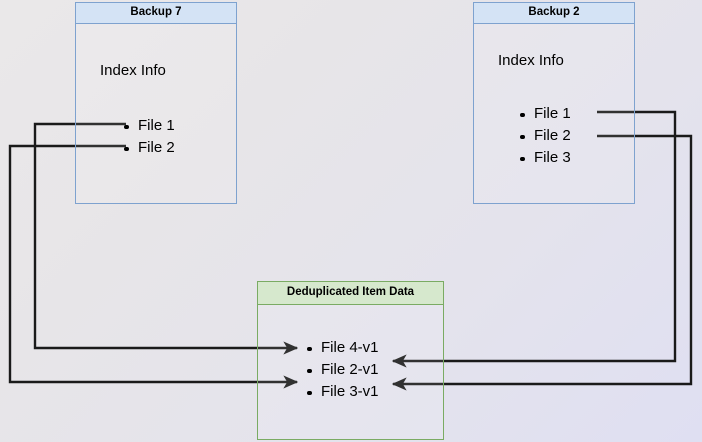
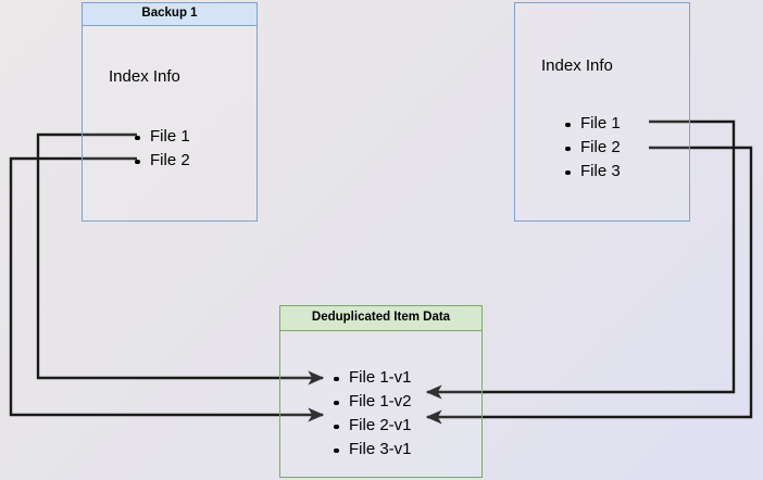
- Backup 7
+ Backup 1
  Index Info
  File 1
  File 2
- Backup 2
  Index Info
  File 1
  File 2
  File 3
  Deduplicated Item Data
- File 4-v1
+ File 1-v1
+ File 1-v2
  File 2-v1
  File 3-v1
